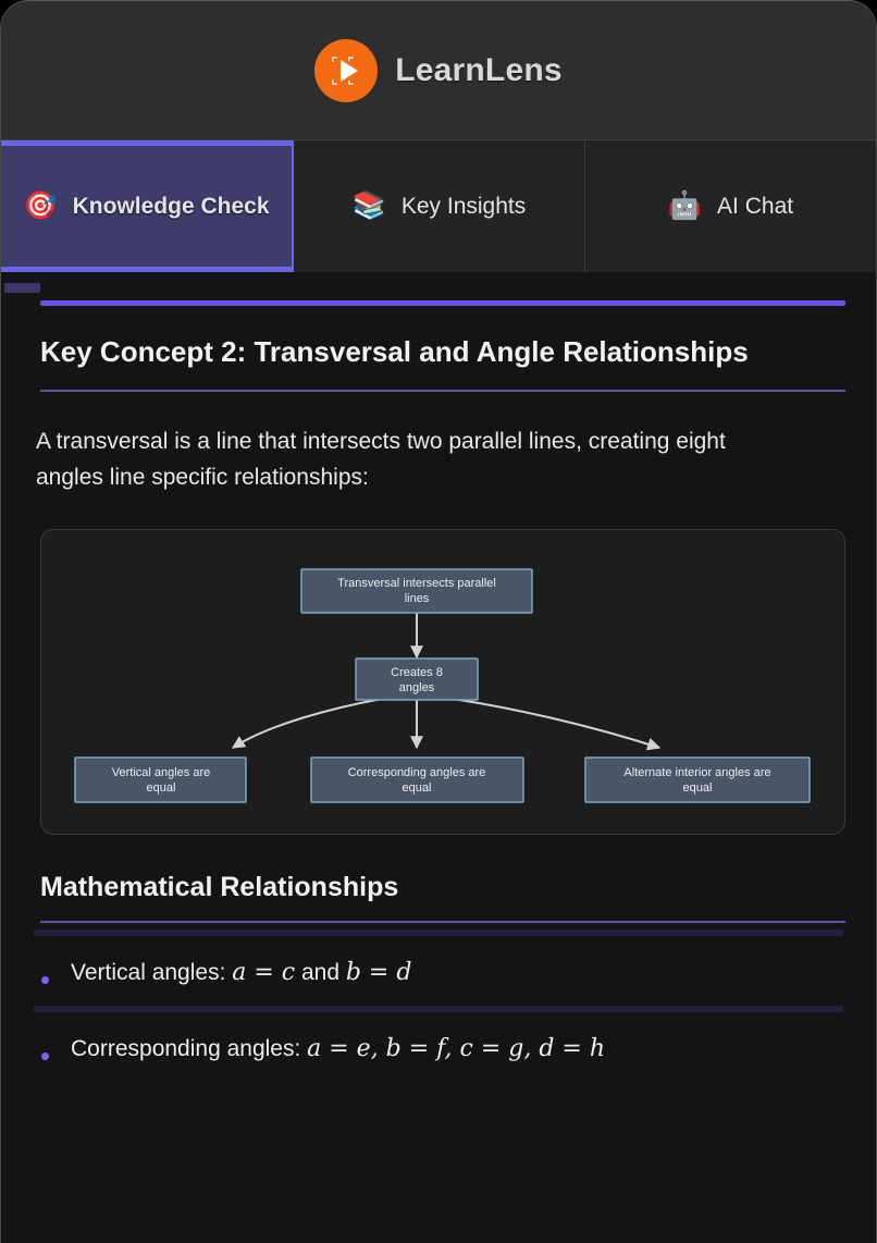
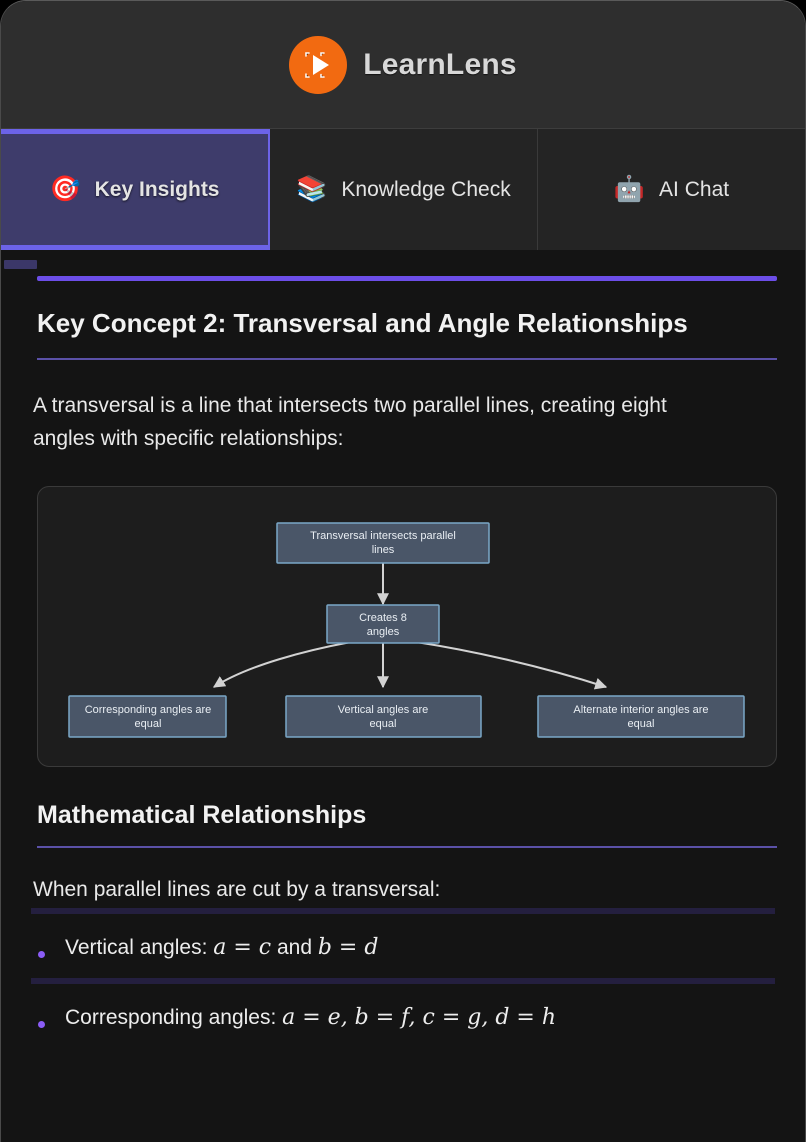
  LearnLens
  🎯
- Knowledge Check
+ Key Insights
  📚
- Key Insights
+ Knowledge Check
  🤖
  AI Chat
  Key Concept 2: Transversal and Angle Relationships
- A transversal is a line that intersects two parallel lines, creating eight angles line specific relationships:
+ A transversal is a line that intersects two parallel lines, creating eight angles with specific relationships:
  Transversal intersects parallel
  lines
  Creates 8
  angles
- Vertical angles are
+ Corresponding angles are
  equal
- Corresponding angles are
+ Vertical angles are
  equal
  Alternate interior angles are
  equal
  Mathematical Relationships
+ When parallel lines are cut by a transversal:
  Vertical angles: a = c and b = d
  Corresponding angles: a = e, b = f, c = g, d = h
